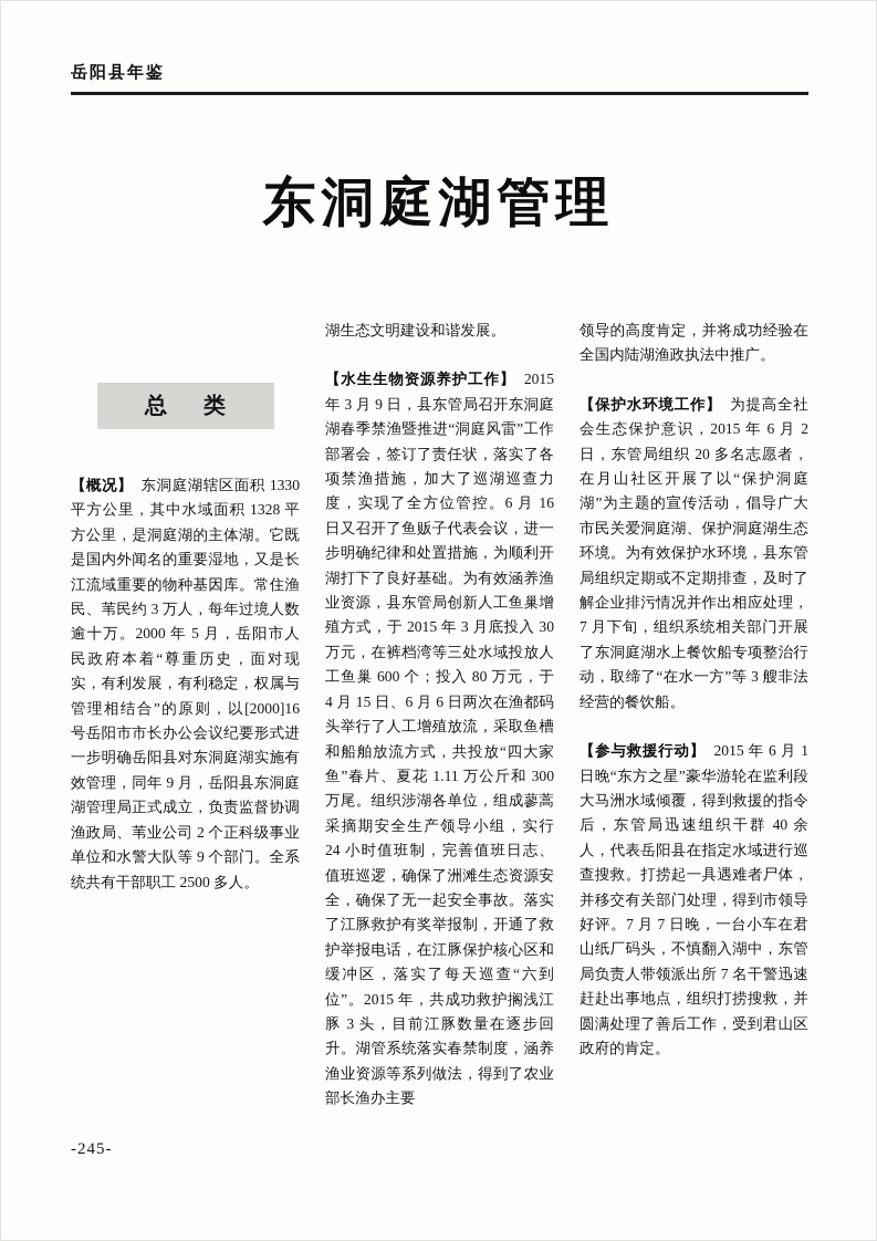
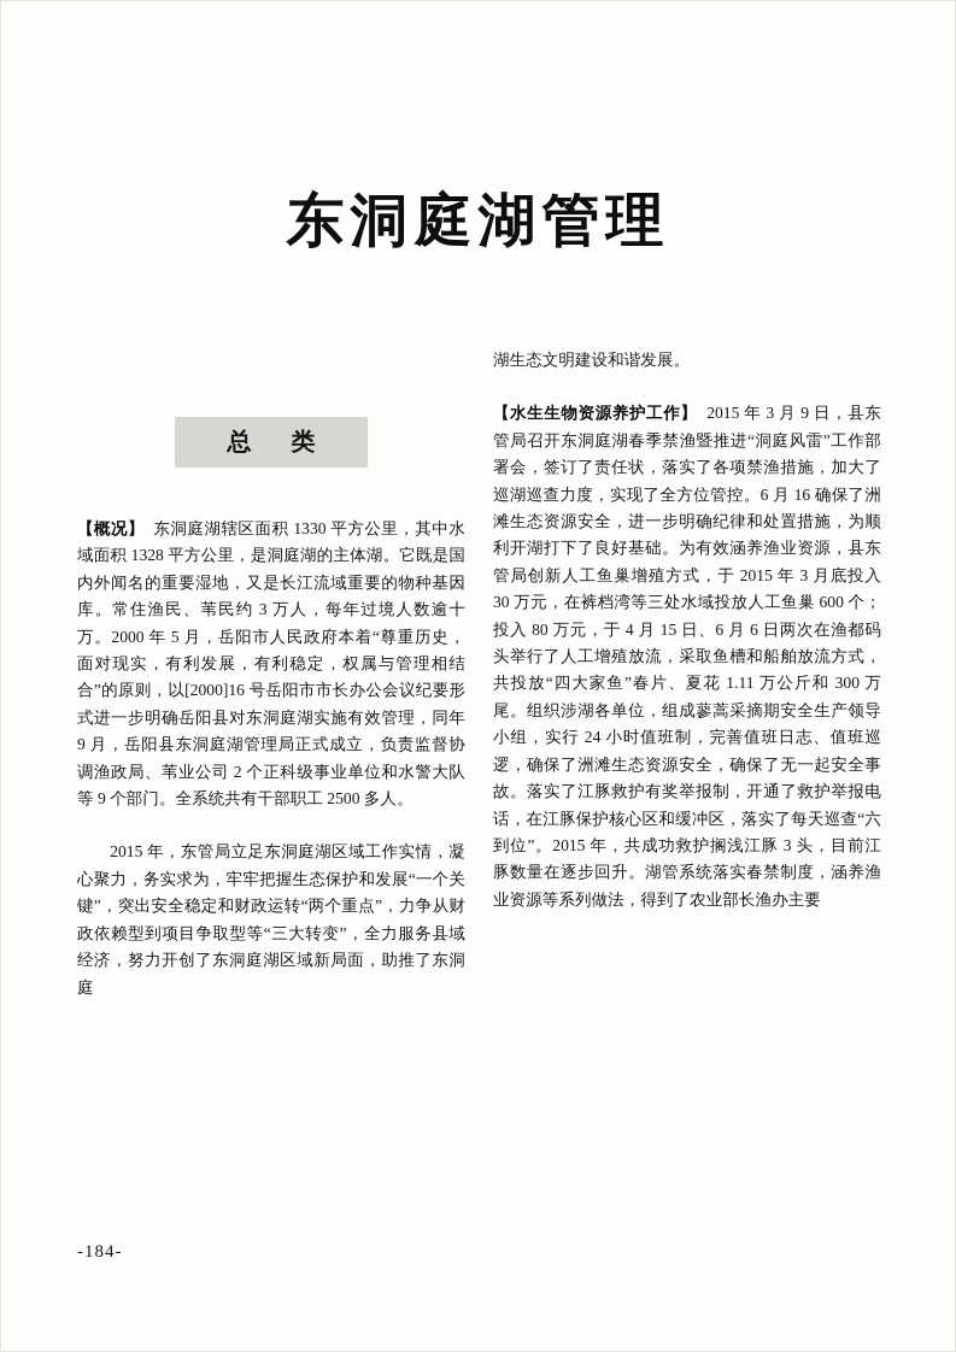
- 岳阳县年鉴
  东洞庭湖管理
  总 类
  【概况】 东洞庭湖辖区面积 1330 平方公里，其中水域面积 1328 平方公里，是洞庭湖的主体湖。它既是国内外闻名的重要湿地，又是长江流域重要的物种基因库。常住渔民、苇民约 3 万人，每年过境人数逾十万。2000 年 5 月，岳阳市人民政府本着“尊重历史，面对现实，有利发展，有利稳定，权属与管理相结合”的原则，以[2000]16 号岳阳市市长办公会议纪要形式进一步明确岳阳县对东洞庭湖实施有效管理，同年 9 月，岳阳县东洞庭湖管理局正式成立，负责监督协调渔政局、苇业公司 2 个正科级事业单位和水警大队等 9 个部门。全系统共有干部职工 2500 多人。
+ 2015 年，东管局立足东洞庭湖区域工作实情，凝心聚力，务实求为，牢牢把握生态保护和发展“一个关键”，突出安全稳定和财政运转“两个重点”，力争从财政依赖型到项目争取型等“三大转变”，全力服务县域经济，努力开创了东洞庭湖区域新局面，助推了东洞庭
  湖生态文明建设和谐发展。
- 【水生生物资源养护工作】 2015 年 3 月 9 日，县东管局召开东洞庭湖春季禁渔暨推进“洞庭风雷”工作部署会，签订了责任状，落实了各项禁渔措施，加大了巡湖巡查力度，实现了全方位管控。6 月 16 日又召开了鱼贩子代表会议，进一步明确纪律和处置措施，为顺利开湖打下了良好基础。为有效涵养渔业资源，县东管局创新人工鱼巢增殖方式，于 2015 年 3 月底投入 30 万元，在裤档湾等三处水域投放人工鱼巢 600 个；投入 80 万元，于 4 月 15 日、6 月 6 日两次在渔都码头举行了人工增殖放流，采取鱼槽和船舶放流方式，共投放“四大家鱼”春片、夏花 1.11 万公斤和 300 万尾。组织涉湖各单位，组成蓼蒿采摘期安全生产领导小组，实行 24 小时值班制，完善值班日志、值班巡逻，确保了洲滩生态资源安全，确保了无一起安全事故。落实了江豚救护有奖举报制，开通了救护举报电话，在江豚保护核心区和缓冲区，落实了每天巡查“六到位”。2015 年，共成功救护搁浅江豚 3 头，目前江豚数量在逐步回升。湖管系统落实春禁制度，涵养渔业资源等系列做法，得到了农业部长渔办主要
+ 【水生生物资源养护工作】 2015 年 3 月 9 日，县东管局召开东洞庭湖春季禁渔暨推进“洞庭风雷”工作部署会，签订了责任状，落实了各项禁渔措施，加大了巡湖巡查力度，实现了全方位管控。6 月 16 确保了洲滩生态资源安全，进一步明确纪律和处置措施，为顺利开湖打下了良好基础。为有效涵养渔业资源，县东管局创新人工鱼巢增殖方式，于 2015 年 3 月底投入 30 万元，在裤档湾等三处水域投放人工鱼巢 600 个；投入 80 万元，于 4 月 15 日、6 月 6 日两次在渔都码头举行了人工增殖放流，采取鱼槽和船舶放流方式，共投放“四大家鱼”春片、夏花 1.11 万公斤和 300 万尾。组织涉湖各单位，组成蓼蒿采摘期安全生产领导小组，实行 24 小时值班制，完善值班日志、值班巡逻，确保了洲滩生态资源安全，确保了无一起安全事故。落实了江豚救护有奖举报制，开通了救护举报电话，在江豚保护核心区和缓冲区，落实了每天巡查“六到位”。2015 年，共成功救护搁浅江豚 3 头，目前江豚数量在逐步回升。湖管系统落实春禁制度，涵养渔业资源等系列做法，得到了农业部长渔办主要
- 领导的高度肯定，并将成功经验在全国内陆湖渔政执法中推广。
- 【保护水环境工作】 为提高全社会生态保护意识，2015 年 6 月 2 日，东管局组织 20 多名志愿者，在月山社区开展了以“保护洞庭湖”为主题的宣传活动，倡导广大市民关爱洞庭湖、保护洞庭湖生态环境。为有效保护水环境，县东管局组织定期或不定期排查，及时了解企业排污情况并作出相应处理，7 月下旬，组织系统相关部门开展了东洞庭湖水上餐饮船专项整治行动，取缔了“在水一方”等 3 艘非法经营的餐饮船。
- 【参与救援行动】 2015 年 6 月 1 日晚“东方之星”豪华游轮在监利段大马洲水域倾覆，得到救援的指令后，东管局迅速组织干群 40 余人，代表岳阳县在指定水域进行巡查搜救。打捞起一具遇难者尸体，并移交有关部门处理，得到市领导好评。7 月 7 日晚，一台小车在君山纸厂码头，不慎翻入湖中，东管局负责人带领派出所 7 名干警迅速赶赴出事地点，组织打捞搜救，并圆满处理了善后工作，受到君山区政府的肯定。
- -245-
+ -184-
